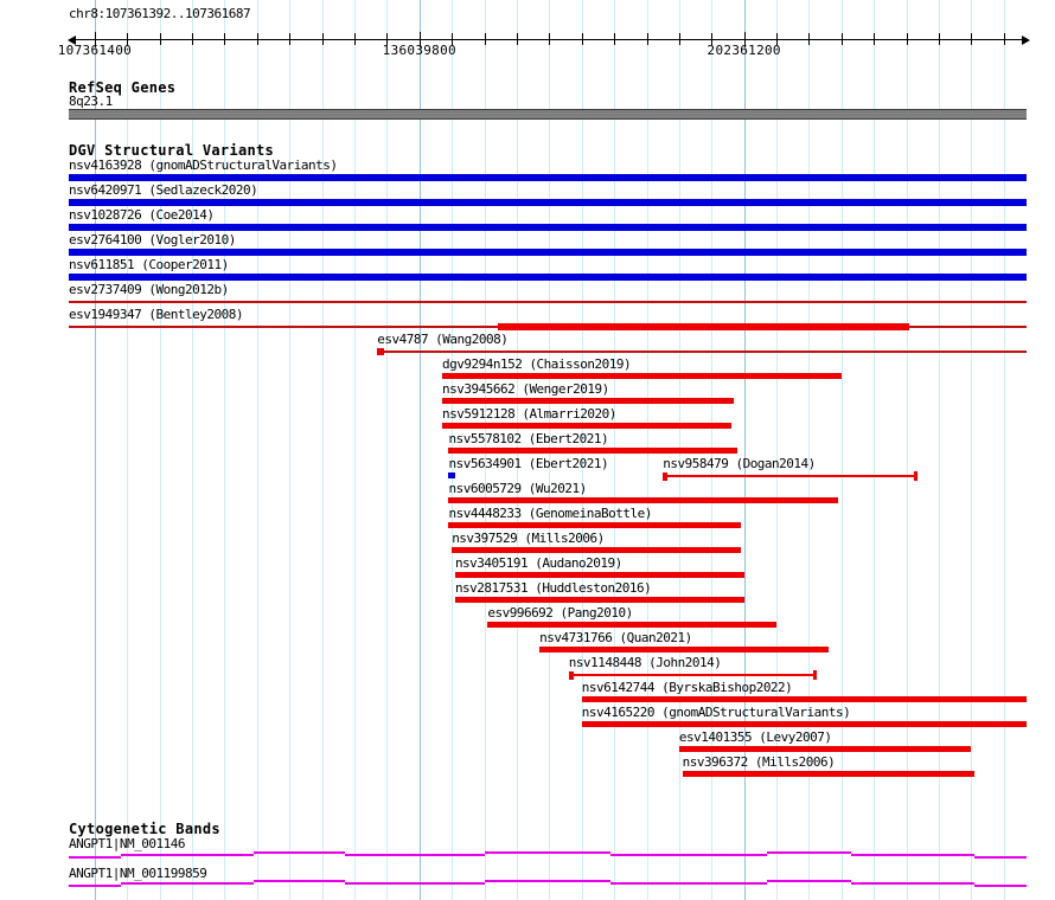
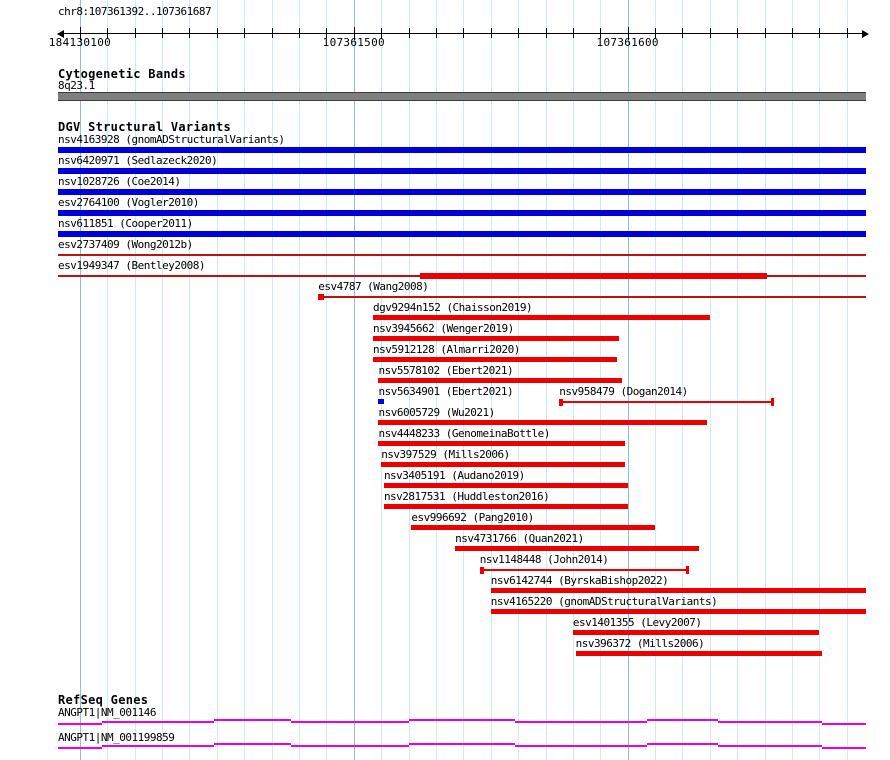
  chr8:107361392..107361687
- 107361400
+ 184130100
- 136039800
+ 107361500
- 202361200
+ 107361600
- RefSeq Genes
+ Cytogenetic Bands
  8q23.1
  DGV Structural Variants
  nsv4163928 (gnomADStructuralVariants)
  nsv6420971 (Sedlazeck2020)
  nsv1028726 (Coe2014)
  esv2764100 (Vogler2010)
  nsv611851 (Cooper2011)
  esv2737409 (Wong2012b)
  esv1949347 (Bentley2008)
  esv4787 (Wang2008)
  dgv9294n152 (Chaisson2019)
  nsv3945662 (Wenger2019)
  nsv5912128 (Almarri2020)
  nsv5578102 (Ebert2021)
  nsv5634901 (Ebert2021)
  nsv958479 (Dogan2014)
  nsv6005729 (Wu2021)
  nsv4448233 (GenomeinaBottle)
  nsv397529 (Mills2006)
  nsv3405191 (Audano2019)
  nsv2817531 (Huddleston2016)
  esv996692 (Pang2010)
  nsv4731766 (Quan2021)
  nsv1148448 (John2014)
  nsv6142744 (ByrskaBishop2022)
  nsv4165220 (gnomADStructuralVariants)
  esv1401355 (Levy2007)
  nsv396372 (Mills2006)
- Cytogenetic Bands
+ RefSeq Genes
  ANGPT1|NM_001146
  ANGPT1|NM_001199859
